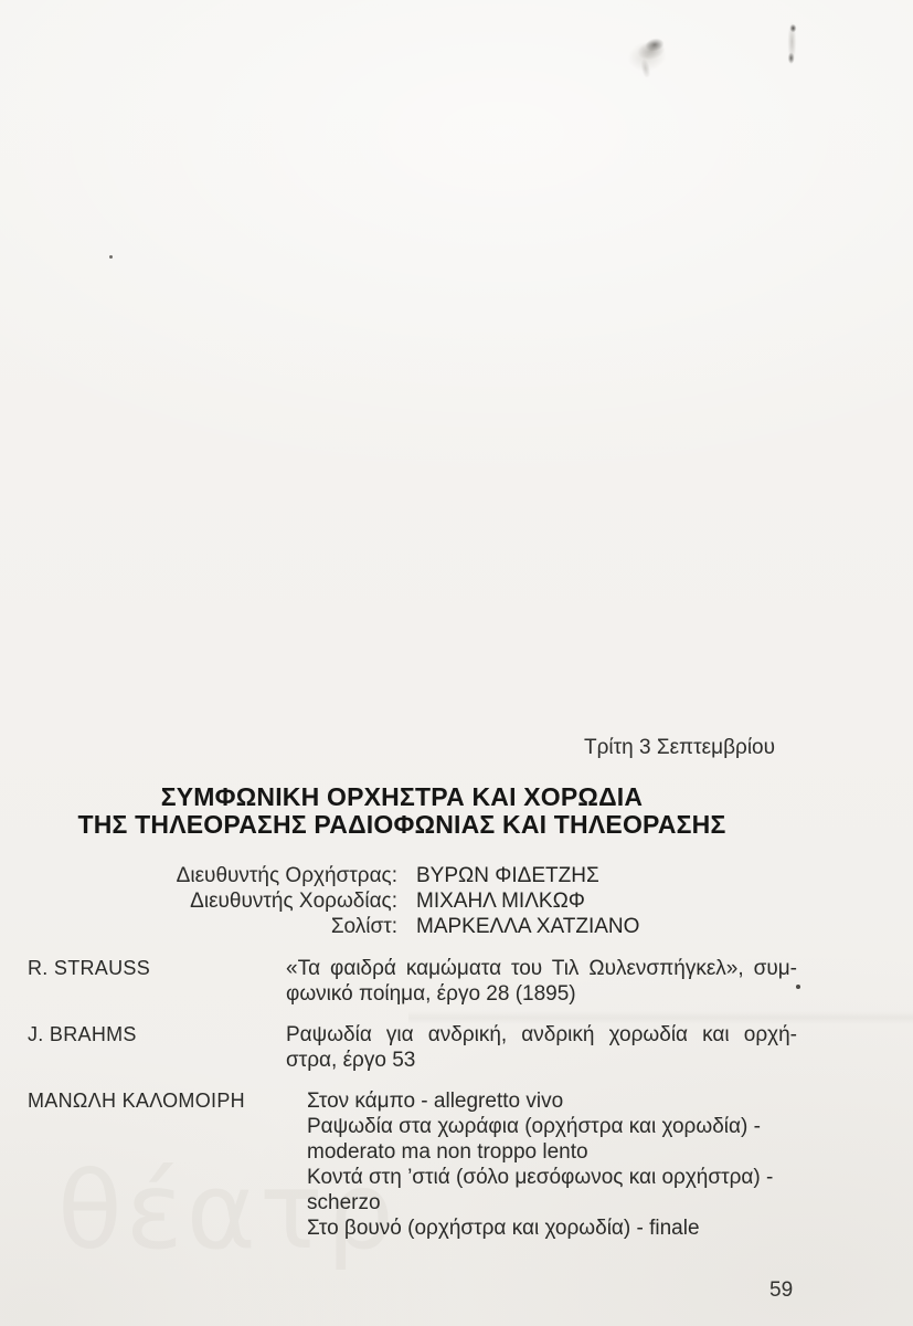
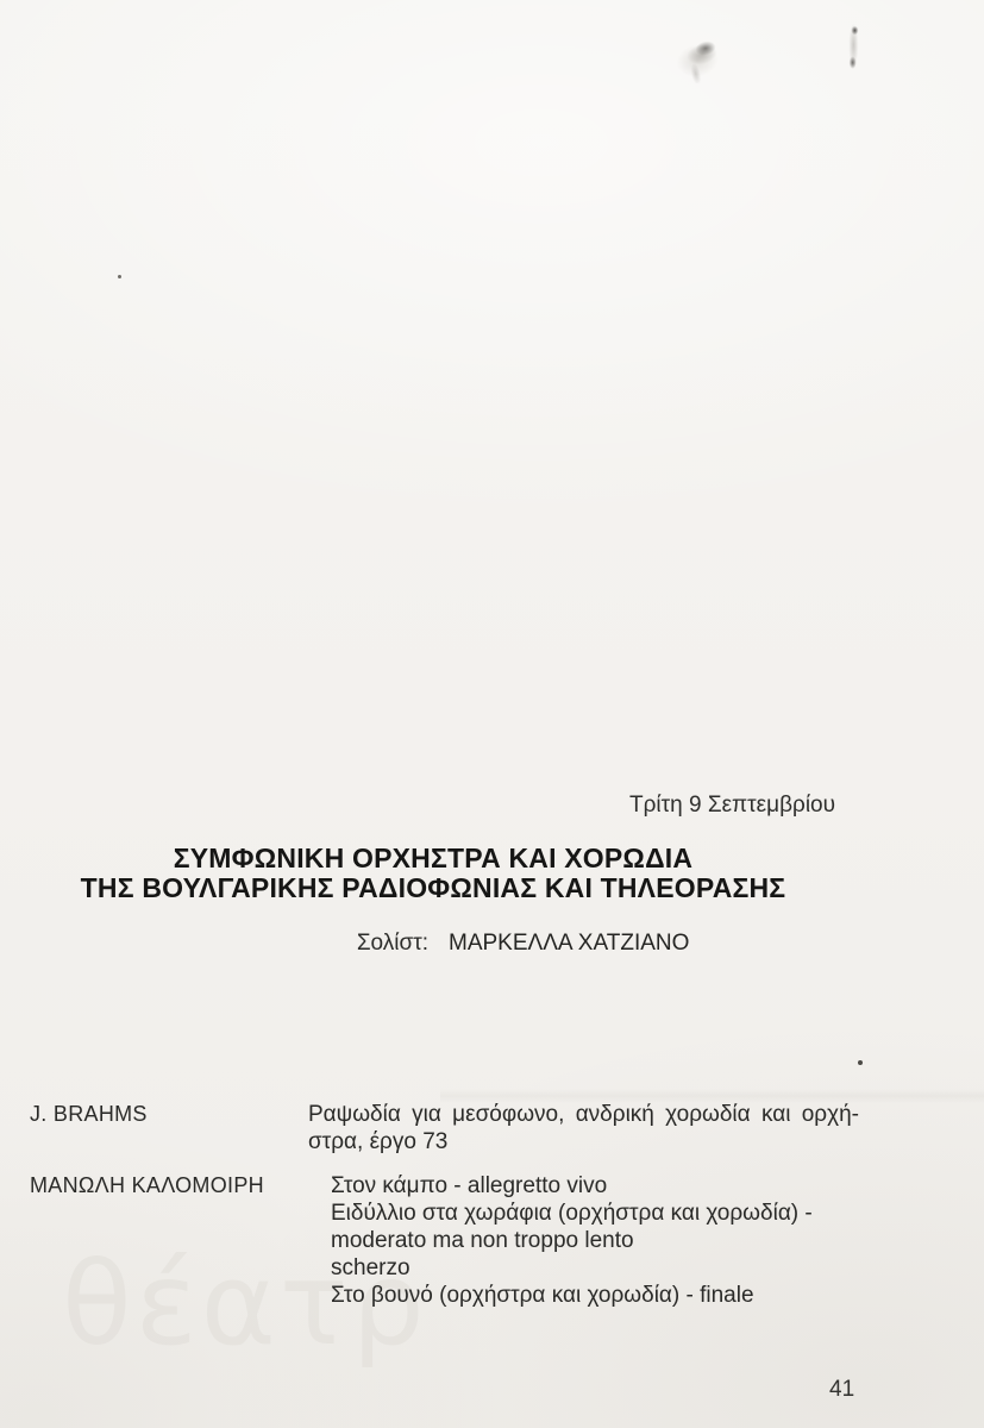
  θέατρ
- Τρίτη 3 Σεπτεμβρίου
+ Τρίτη 9 Σεπτεμβρίου
  ΣΥΜΦΩΝΙΚΗ ΟΡΧΗΣΤΡΑ ΚΑΙ ΧΟΡΩΔΙΑ
- ΤΗΣ ΤΗΛΕΟΡΑΣΗΣ ΡΑΔΙΟΦΩΝΙΑΣ ΚΑΙ ΤΗΛΕΟΡΑΣΗΣ
+ ΤΗΣ ΒΟΥΛΓΑΡΙΚΗΣ ΡΑΔΙΟΦΩΝΙΑΣ ΚΑΙ ΤΗΛΕΟΡΑΣΗΣ
- Διευθυντής Ορχήστρας:
- ΒΥΡΩΝ ΦΙΔΕΤΖΗΣ
- Διευθυντής Χορωδίας:
- ΜΙΧΑΗΛ ΜΙΛΚΩΦ
  Σολίστ:
  ΜΑΡΚΕΛΛΑ ΧΑΤΖΙΑΝΟ
- R. STRAUSS
- «Τα φαιδρά καμώματα του Τιλ Ωυλενσπήγκελ», συμ-
- φωνικό ποίημα, έργο 28 (1895)
  J. BRAHMS
- Ραψωδία για ανδρική, ανδρική χορωδία και ορχή-
+ Ραψωδία για μεσόφωνο, ανδρική χορωδία και ορχή-
- στρα, έργο 53
+ στρα, έργο 73
  ΜΑΝΩΛΗ ΚΑΛΟΜΟΙΡΗ
  Στον κάμπο - allegretto vivo
- Ραψωδία στα χωράφια (ορχήστρα και χορωδία) -
+ Ειδύλλιο στα χωράφια (ορχήστρα και χορωδία) -
  moderato ma non troppo lento
- Κοντά στη ’στιά (σόλο μεσόφωνος και ορχήστρα) -
  scherzo
  Στο βουνό (ορχήστρα και χορωδία) - finale
- 59
+ 41
